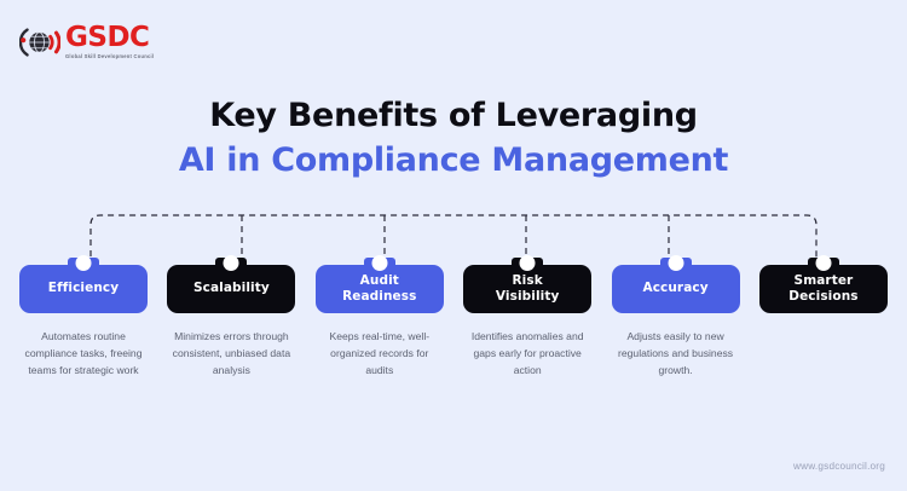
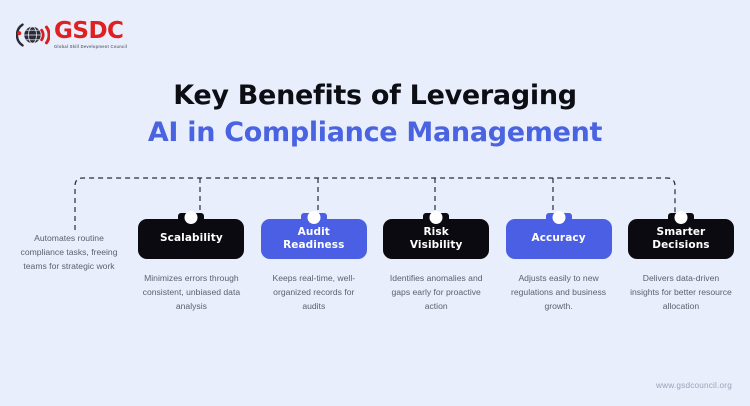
  GSDC
  Key Benefits of Leveraging
  AI in Compliance Management
- Efficiency
  Automates routine compliance tasks, freeing teams for strategic work
  Scalability
  Minimizes errors through consistent, unbiased data analysis
  Audit
  Readiness
  Keeps real-time, well-organized records for audits
  Risk
  Visibility
  Identifies anomalies and gaps early for proactive action
  Accuracy
  Adjusts easily to new regulations and business growth.
  Smarter
  Decisions
+ Delivers data-driven insights for better resource allocation
  www.gsdcouncil.org
